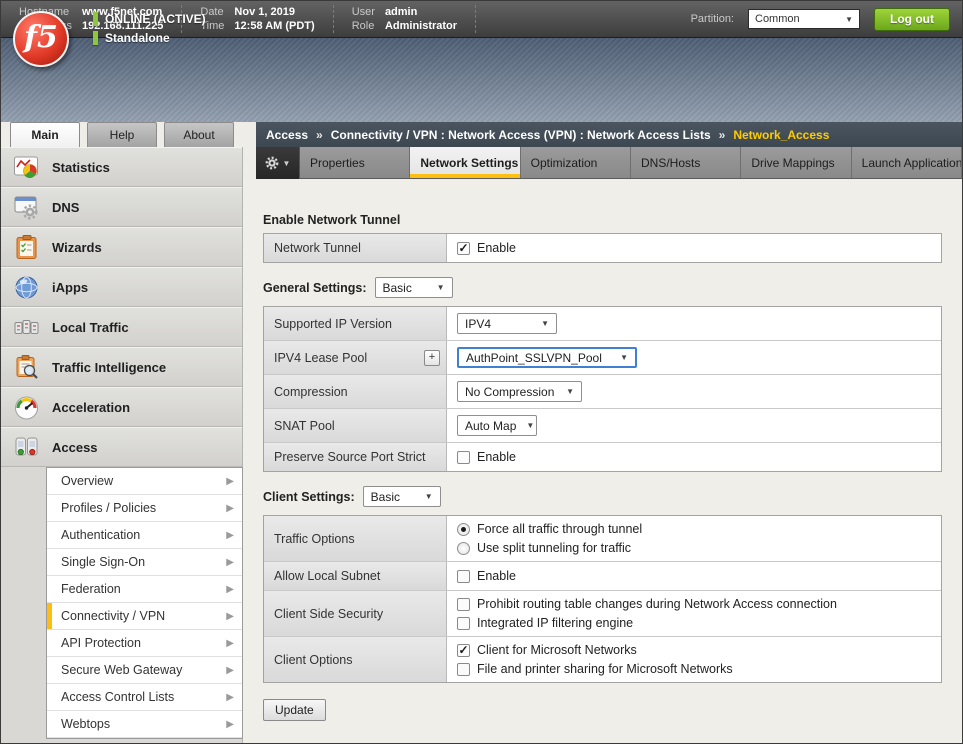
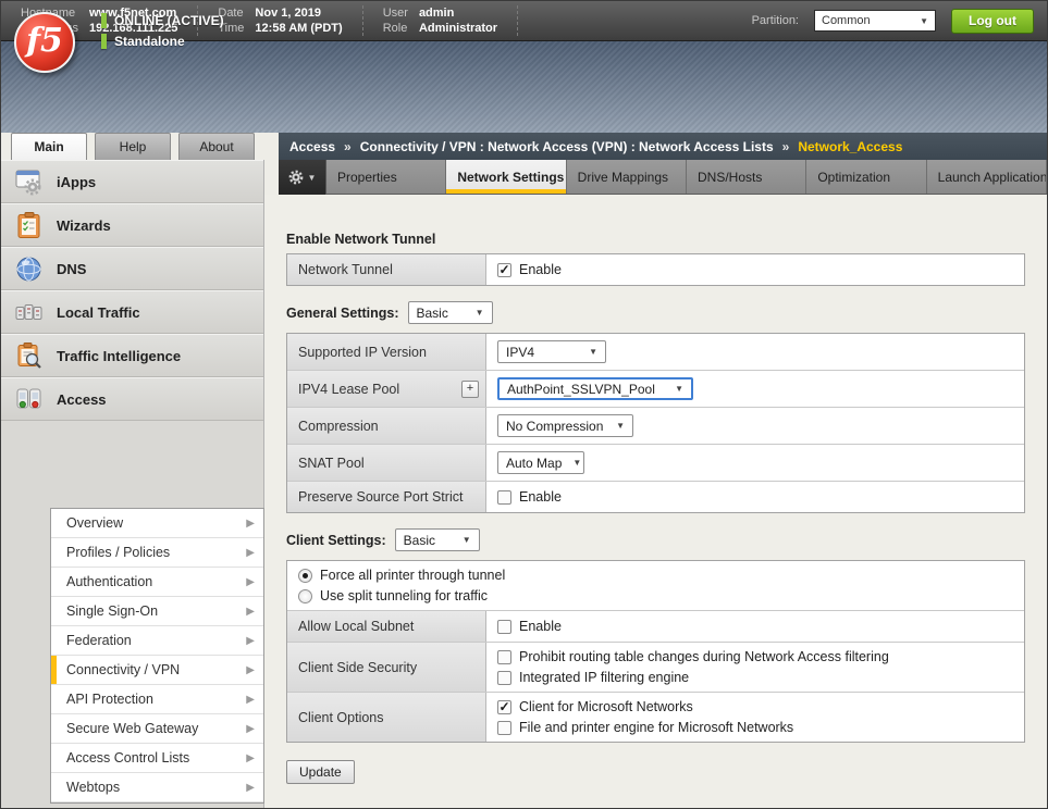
  ww.f5net.com
  19.168.111.225
  Date
  Nov 1, 2019
  Time
  12:58 AM (PDT)
  User
  admin
  Role
  Administrator
  Partition:
  Common
  ▼
  Log out
  f5
  ONLINE (ACTIVE)
  Standalone
  Main
  Help
  About
  Access
  »
  Connectivity / VPN : Network Access (VPN) : Network Access Lists
  »
  Network_Access
  ▼
  Properties
  Network Settings
- Optimization
+ Drive Mappings
  DNS/Hosts
- Drive Mappings
+ Optimization
  Launch Application
- Statistics
- DNS
+ iApps
  Wizards
- iApps
+ DNS
  Local Traffic
  Traffic Intelligence
- Acceleration
  Access
  Overview
  ▶
  Profiles / Policies
  ▶
  Authentication
  ▶
  Single Sign-On
  ▶
  Federation
  ▶
  Connectivity / VPN
  ▶
  API Protection
  ▶
  Secure Web Gateway
  ▶
  Access Control Lists
  ▶
  Webtops
  ▶
  Enable Network Tunnel
  Network Tunnel
  Enable
  General Settings:
  Basic
  ▼
  Supported IP Version
  IPV4
  ▼
  IPV4 Lease Pool
  +
  AuthPoint_SSLVPN_Pool
  ▼
  Compression
  No Compression
  ▼
  SNAT Pool
  Auto Map
  ▼
  Preserve Source Port Strict
  Enable
  Client Settings:
  Basic
  ▼
- Traffic Options
- Force all traffic through tunnel
+ Force all printer through tunnel
  Use split tunneling for traffic
  Allow Local Subnet
  Enable
  Client Side Security
- Prohibit routing table changes during Network Access connection
+ Prohibit routing table changes during Network Access filtering
  Integrated IP filtering engine
  Client Options
  Client for Microsoft Networks
- File and printer sharing for Microsoft Networks
+ File and printer engine for Microsoft Networks
  Update
